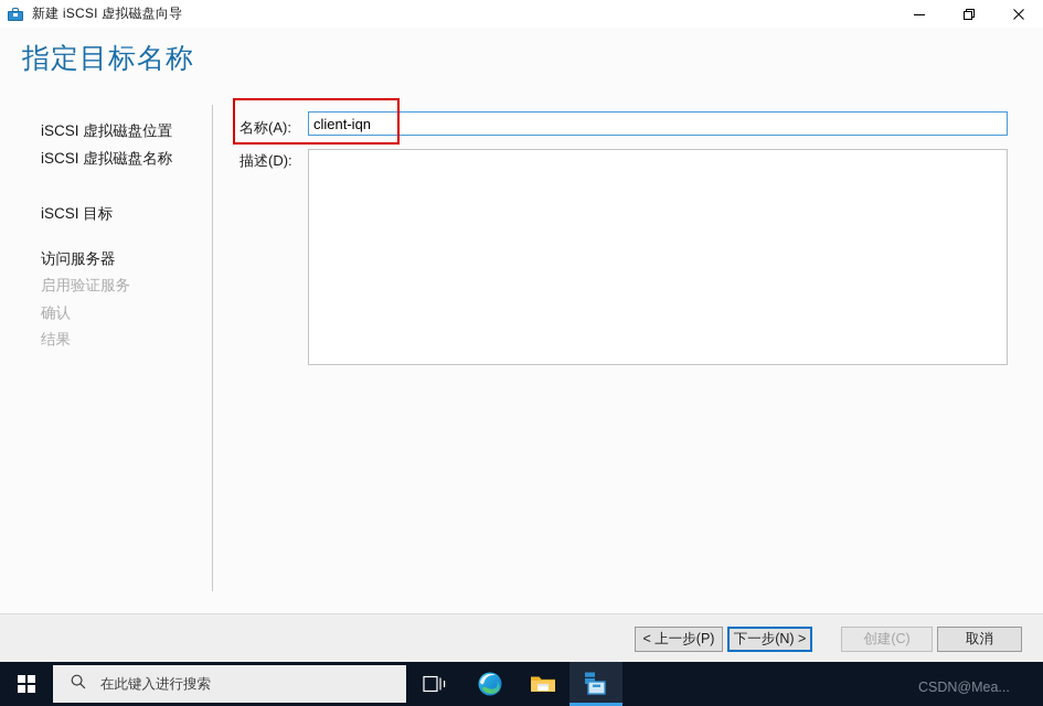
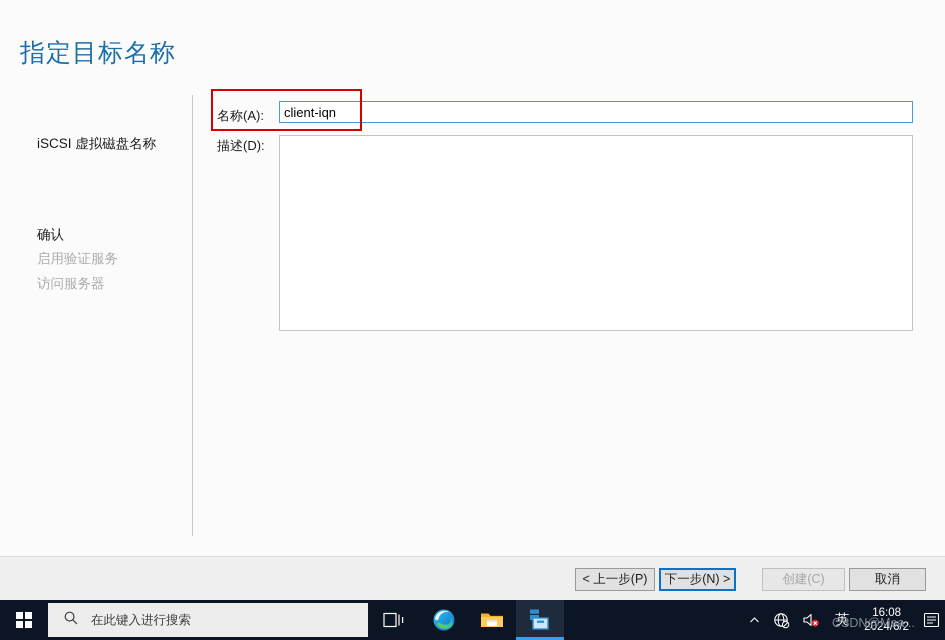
- 新建 iSCSI 虚拟磁盘向导
  指定目标名称
- iSCSI 虚拟磁盘位置
  iSCSI 虚拟磁盘名称
- iSCSI 目标
- 访问服务器
+ 确认
  启用验证服务
- 确认
+ 访问服务器
- 结果
  名称(A):
  client-iqn
  描述(D):
  < 上一步(P)
  下一步(N) >
  创建(C)
  取消
  在此键入进行搜索
+ 英
+ 16:08
+ 2024/6/2
  CSDN@Mea...
